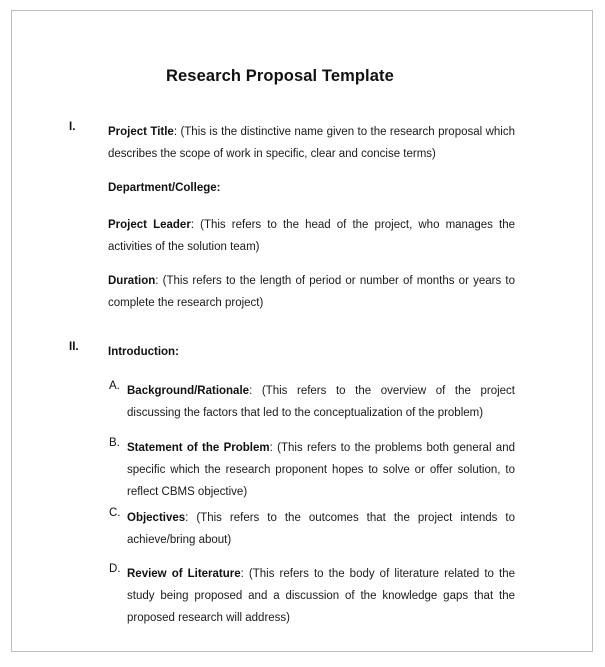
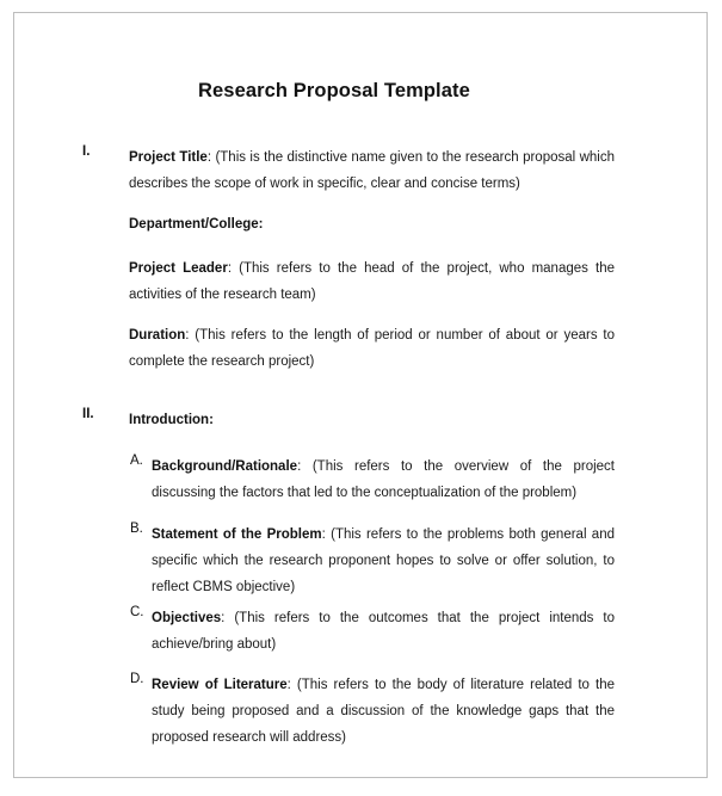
  Research Proposal Template
  I.
  Project Title: (This is the distinctive name given to the research proposal which describes the scope of work in specific, clear and concise terms)
  Department/College:
- Project Leader: (This refers to the head of the project, who manages the activities of the solution team)
+ Project Leader: (This refers to the head of the project, who manages the activities of the research team)
- Duration: (This refers to the length of period or number of months or years to complete the research project)
+ Duration: (This refers to the length of period or number of about or years to complete the research project)
  II.
  Introduction:
  A.
  Background/Rationale: (This refers to the overview of the project discussing the factors that led to the conceptualization of the problem)
  B.
  Statement of the Problem: (This refers to the problems both general and specific which the research proponent hopes to solve or offer solution, to reflect CBMS objective)
  C.
  Objectives: (This refers to the outcomes that the project intends to achieve/bring about)
  D.
  Review of Literature: (This refers to the body of literature related to the study being proposed and a discussion of the knowledge gaps that the proposed research will address)
